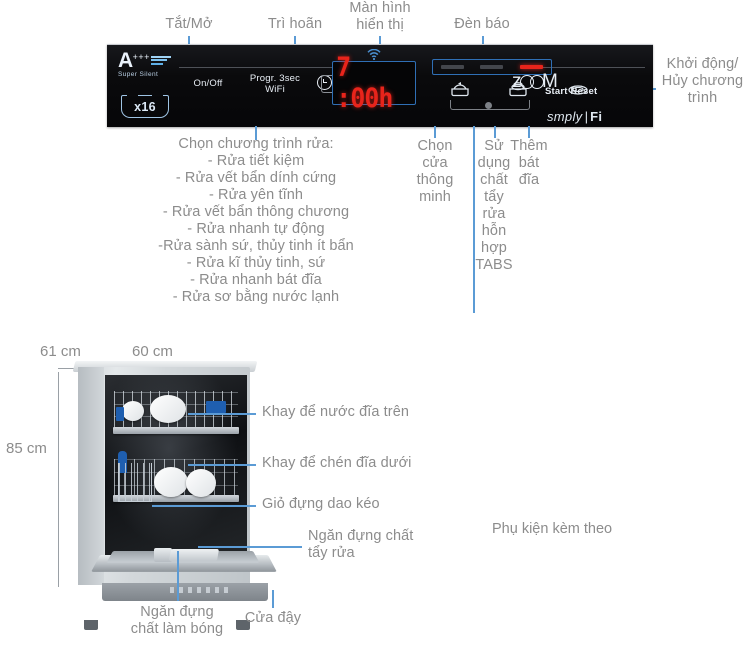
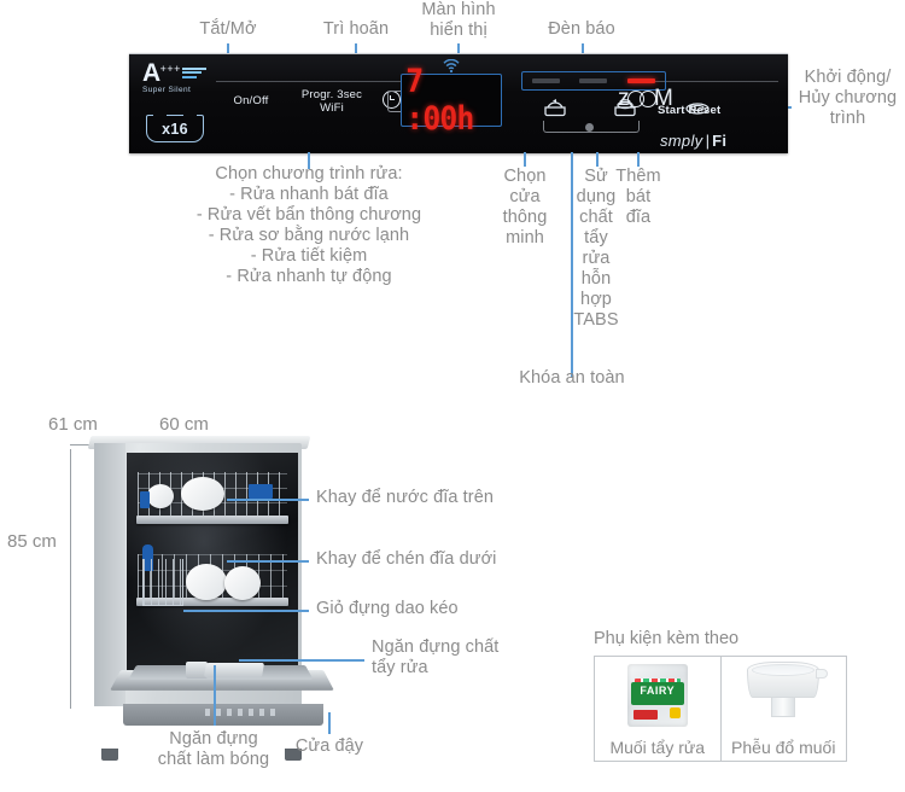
  Tắt/Mở
  Trì hoãn
  Màn hình
  hiển thị
  Đèn báo
  Khởi động/
  Hủy chương
  trình
  A+++
  x16
  On/Off
  Progr. 3sec WiFi
  7 :00h
  z
  M
  Start Reset
  smply | Fi
  Chọn chương trình rửa:
- - Rửa tiết kiệm
+ - Rửa nhanh bát đĩa
- - Rửa vết bẩn dính cứng
- - Rửa yên tĩnh
  - Rửa vết bẩn thông chương
- - Rửa nhanh tự động
+ - Rửa sơ bằng nước lạnh
- -Rửa sành sứ, thủy tinh ít bẩn
- - Rửa kĩ thủy tinh, sứ
- - Rửa nhanh bát đĩa
+ - Rửa tiết kiệm
- - Rửa sơ bằng nước lạnh
+ - Rửa nhanh tự động
  Chọn
  cửa
  thông
  minh
+ Khóa an toàn
  Sử
  dụng
  chất
  tẩy
  rửa
  hỗn
  hợp
  TABS
  Thêm
  bát
  đĩa
  61 cm
  60 cm
  85 cm
  Khay để nước đĩa trên
  Khay để chén đĩa dưới
  Giỏ đựng dao kéo
  Ngăn đựng chất
  tẩy rửa
  Ngăn đựng
  chất làm bóng
  Cửa đậy
  Phụ kiện kèm theo
+ FAIRY
+ Muối tẩy rửa
+ Phễu đổ muối
